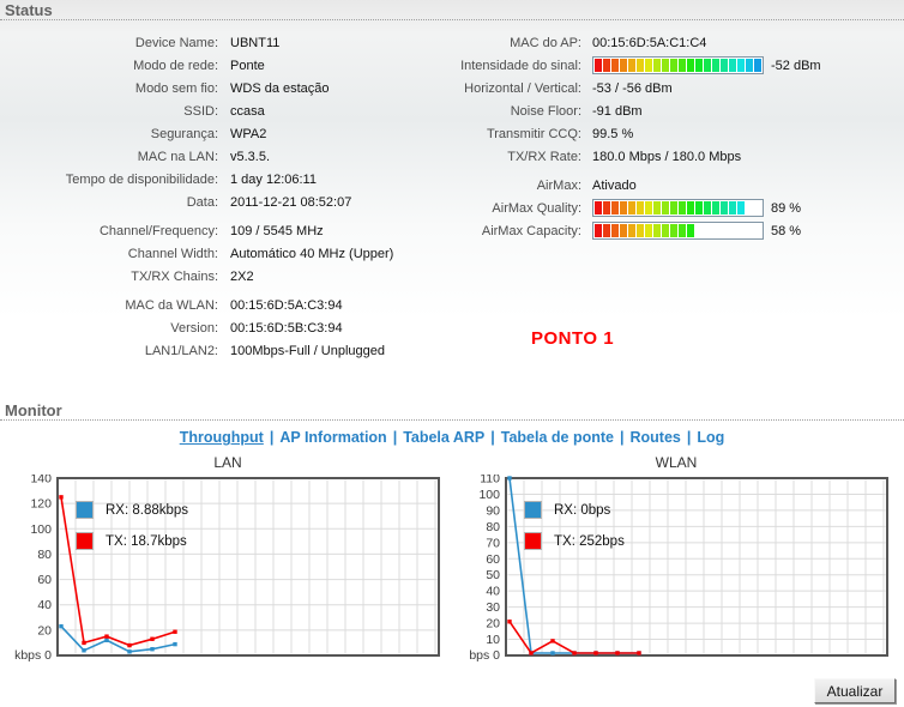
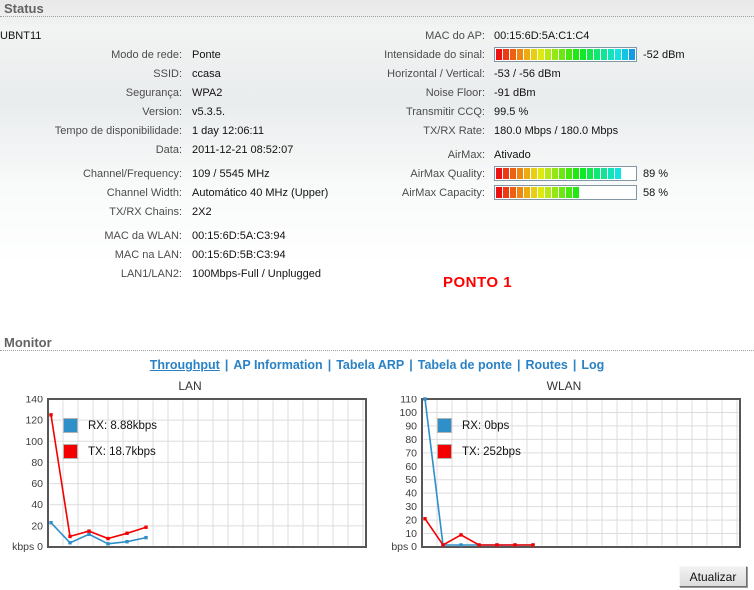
  Status
- Device Name:
  UBNT11
  Modo de rede:
  Ponte
- Modo sem fio:
- WDS da estação
  SSID:
  ccasa
  Segurança:
  WPA2
- MAC na LAN:
+ Version:
  v5.3.5.
  Tempo de disponibilidade:
  1 day 12:06:11
  Data:
  2011-12-21 08:52:07
  Channel/Frequency:
  109 / 5545 MHz
  Channel Width:
  Automático 40 MHz (Upper)
  TX/RX Chains:
  2X2
  MAC da WLAN:
  00:15:6D:5A:C3:94
- Version:
+ MAC na LAN:
  00:15:6D:5B:C3:94
  LAN1/LAN2:
  100Mbps-Full / Unplugged
  MAC do AP:
  00:15:6D:5A:C1:C4
  Intensidade do sinal:
  -52 dBm
  Horizontal / Vertical:
  -53 / -56 dBm
  Noise Floor:
  -91 dBm
  Transmitir CCQ:
  99.5 %
  TX/RX Rate:
  180.0 Mbps / 180.0 Mbps
  AirMax:
  Ativado
  AirMax Quality:
  89 %
  AirMax Capacity:
  58 %
  PONTO 1
  Monitor
  Throughput | AP Information | Tabela ARP | Tabela de ponte | Routes | Log
  LAN
  140
  120
  100
  80
  60
  40
  20
  kbps 0
  RX: 8.88kbps
  TX: 18.7kbps
  WLAN
  110
  100
  90
  80
  70
  60
  50
  40
  30
  20
  10
  bps 0
  RX: 0bps
  TX: 252bps
  Atualizar
